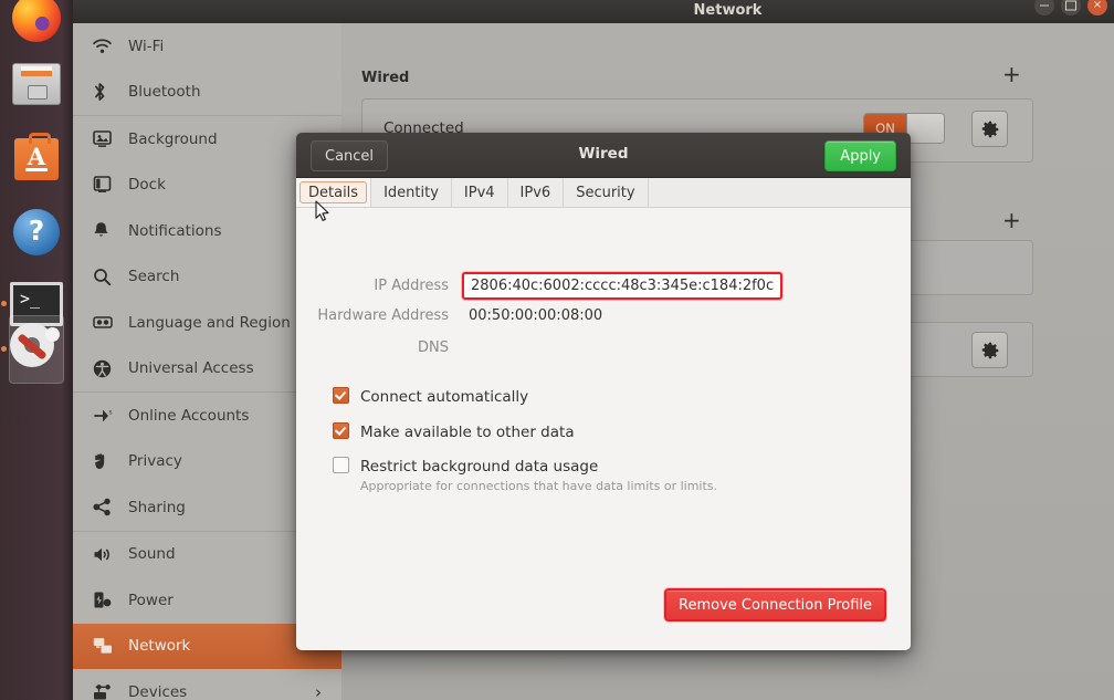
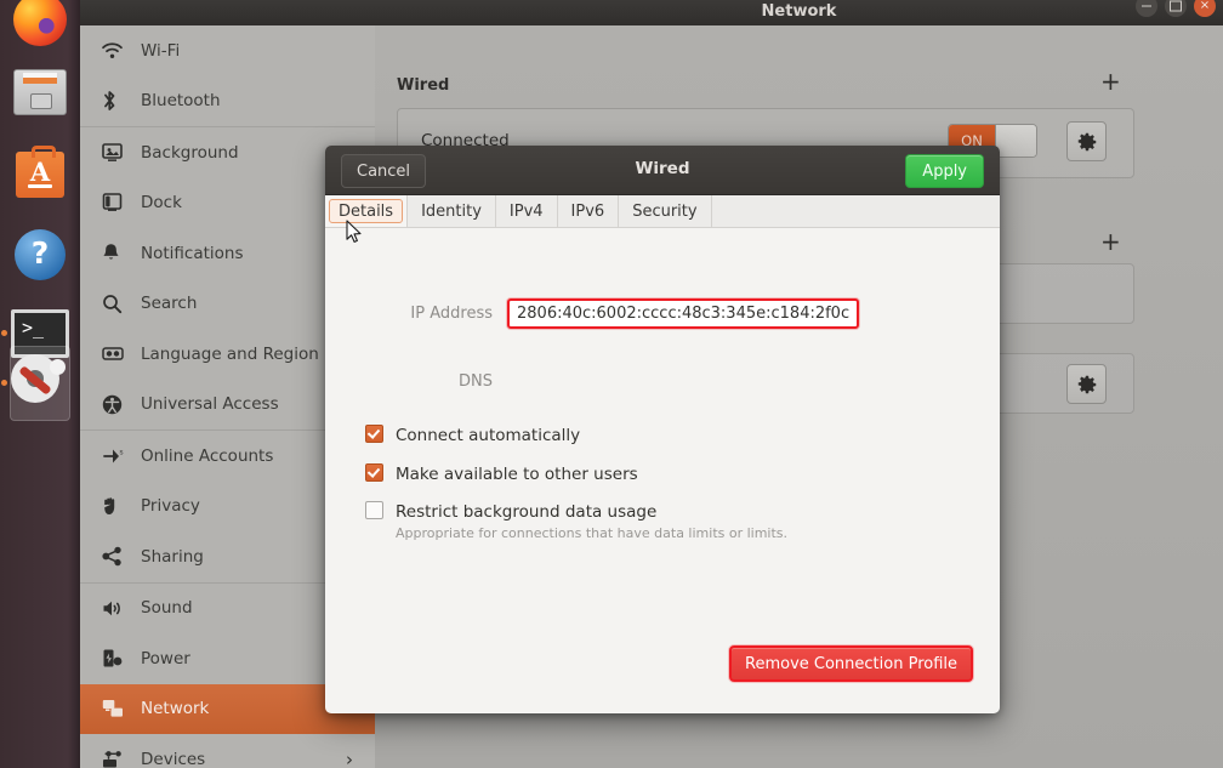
  A
  ?
  >_
  Network
  ×
  Wi-Fi
  Bluetooth
  Background
  Dock
  Notifications
  Search
  Language and Region
  Universal Access
  Online Accounts
  Privacy
  Sharing
  Sound
  Power
  Network
  Devices
  ›
  Wired
  +
  Connected
  ON
  +
  Cancel
  Wired
  Apply
  Details
  Identity
  IPv4
  IPv6
  Security
  IP Address
  2806:40c:6002:cccc:48c3:345e:c184:2f0c
- Hardware Address
- 00:50:00:00:08:00
  DNS
  Connect automatically
- Make available to other data
+ Make available to other users
  Restrict background data usage
  Appropriate for connections that have data limits or limits.
  Remove Connection Profile
